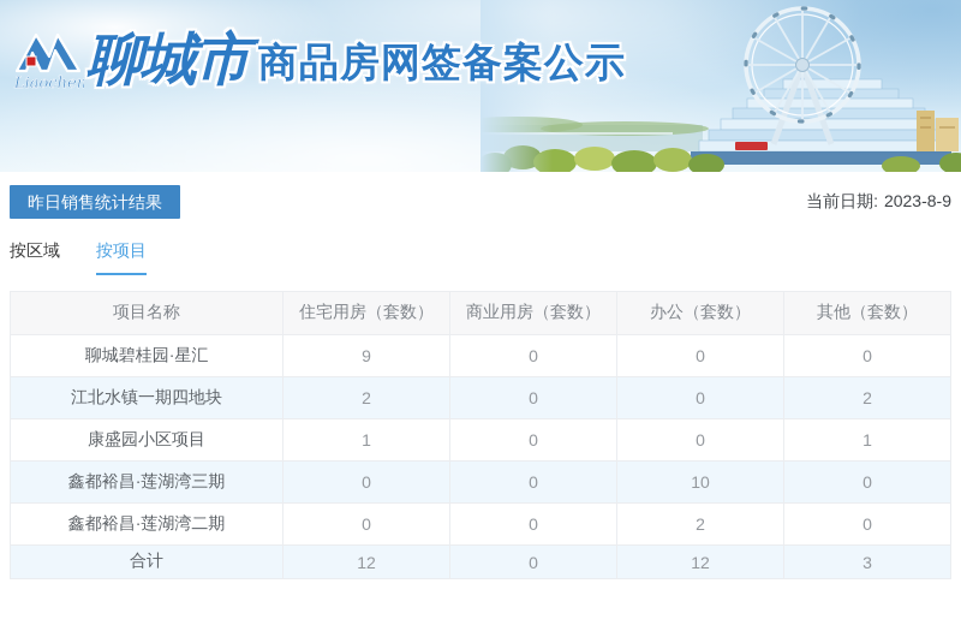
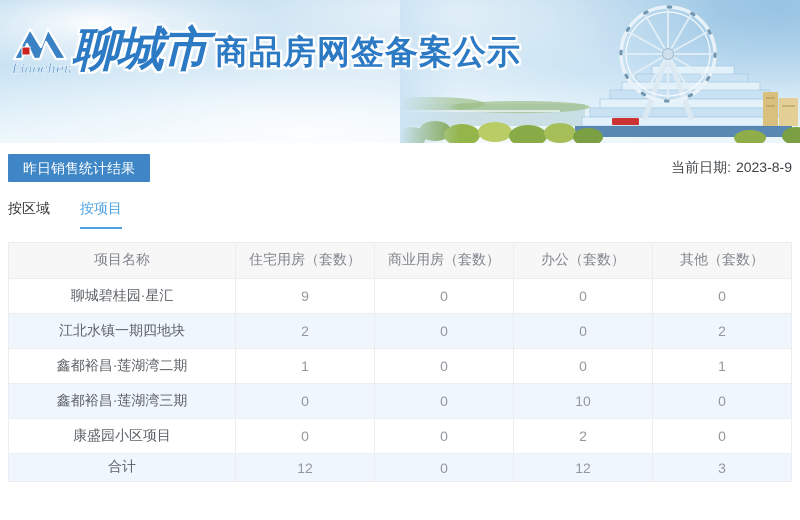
  Liaochen
  聊城市
  商品房网签备案公示
  昨日销售统计结果
  当前日期: 2023-8-9
  按区域
  按项目
  项目名称	住宅用房（套数）	商业用房（套数）	办公（套数）	其他（套数）
  聊城碧桂园·星汇	9	0	0	0
  江北水镇一期四地块	2	0	0	2
- 康盛园小区项目	1	0	0	1
+ 鑫都裕昌·莲湖湾二期	1	0	0	1
  鑫都裕昌·莲湖湾三期	0	0	10	0
- 鑫都裕昌·莲湖湾二期	0	0	2	0
+ 康盛园小区项目	0	0	2	0
  合计	12	0	12	3
